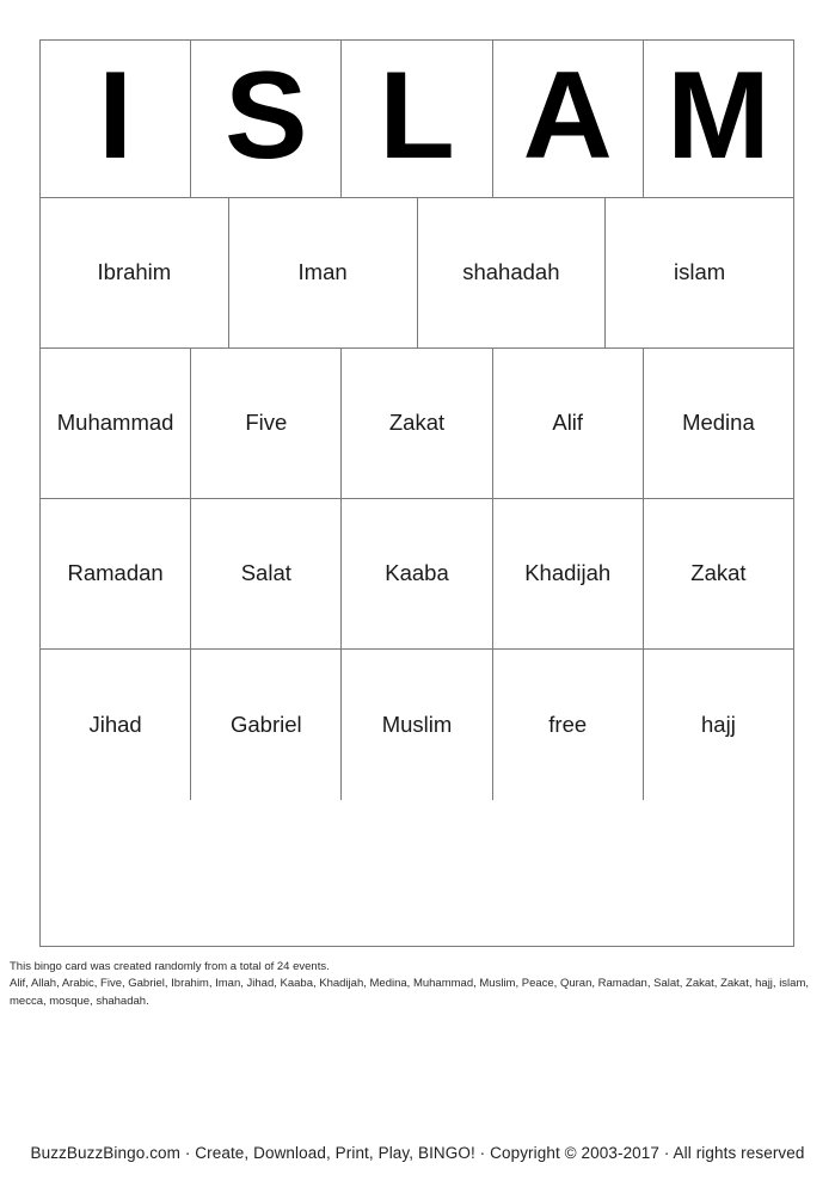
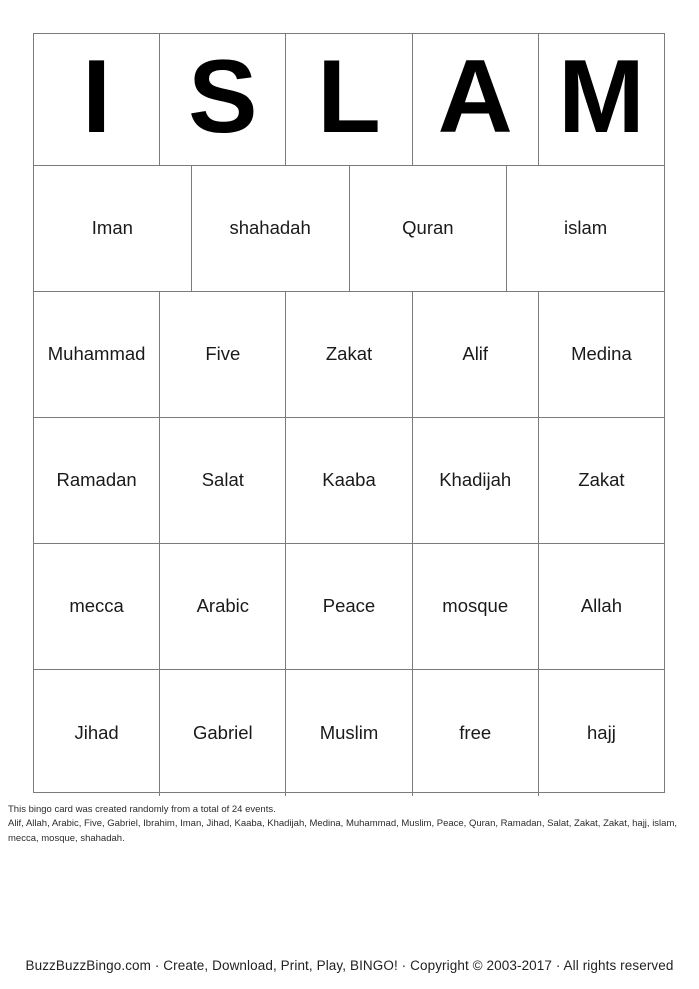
  I
  S
  L
  A
  M
- Ibrahim
  Iman
  shahadah
+ Quran
  islam
  Muhammad
  Five
  Zakat
  Alif
  Medina
  Ramadan
  Salat
  Kaaba
  Khadijah
  Zakat
+ mecca
+ Arabic
+ Peace
+ mosque
+ Allah
  Jihad
  Gabriel
  Muslim
  free
  hajj
  This bingo card was created randomly from a total of 24 events.
  Alif, Allah, Arabic, Five, Gabriel, Ibrahim, Iman, Jihad, Kaaba, Khadijah, Medina, Muhammad, Muslim, Peace, Quran, Ramadan, Salat, Zakat, Zakat, hajj, islam, mecca, mosque, shahadah.
  BuzzBuzzBingo.com · Create, Download, Print, Play, BINGO! · Copyright © 2003-2017 · All rights reserved
